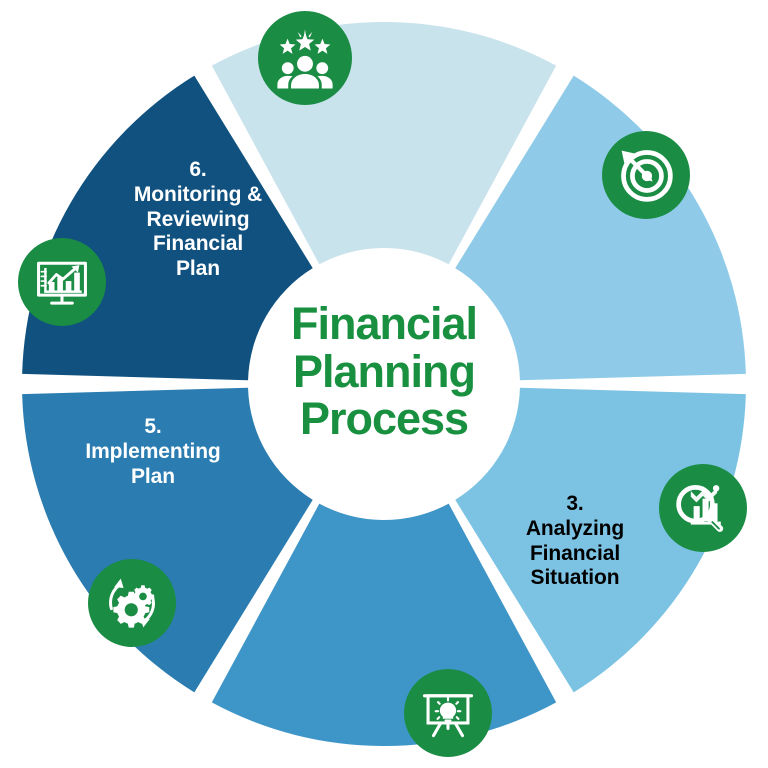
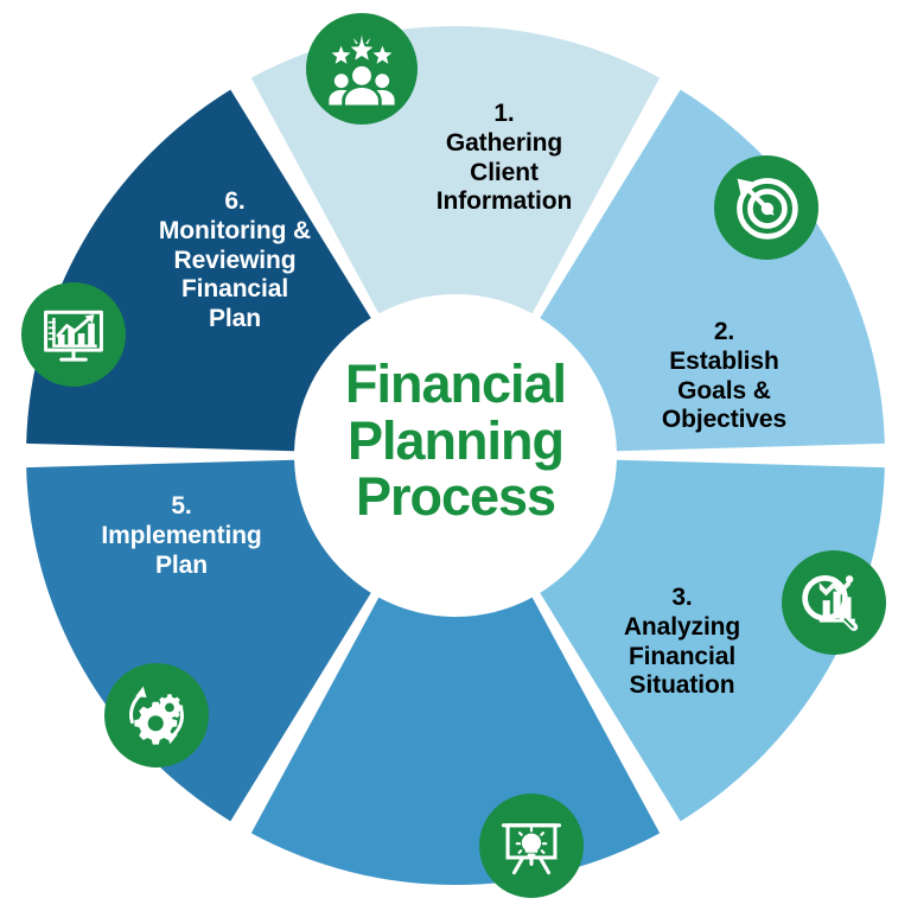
  Financial
  Planning
  Process
+ 1.
+ Gathering
+ Client
+ Information
+ 2.
+ Establish
+ Goals &
+ Objectives
  3.
  Analyzing
  Financial
  Situation
  5.
  Implementing
  Plan
  6.
  Monitoring &
  Reviewing
  Financial
  Plan
